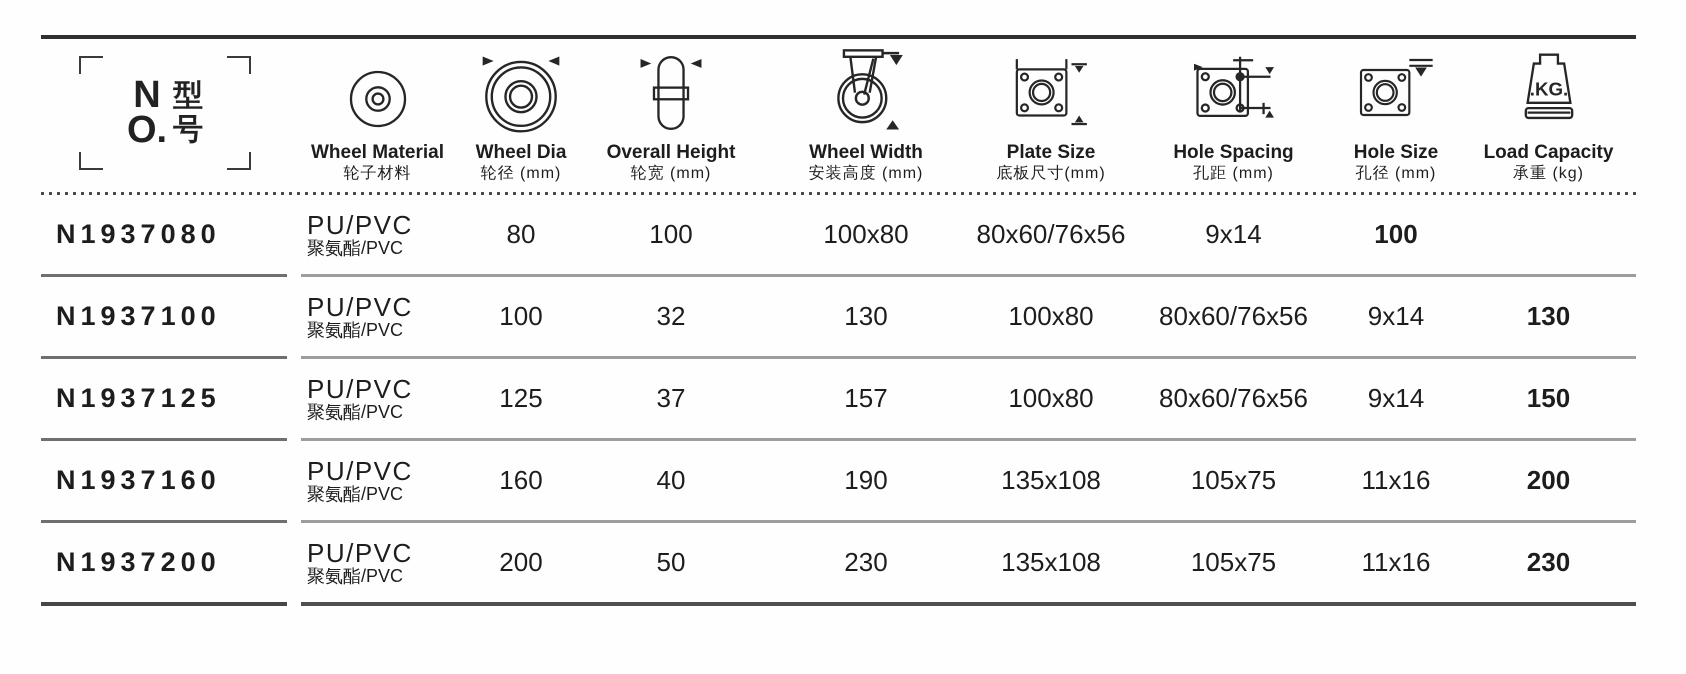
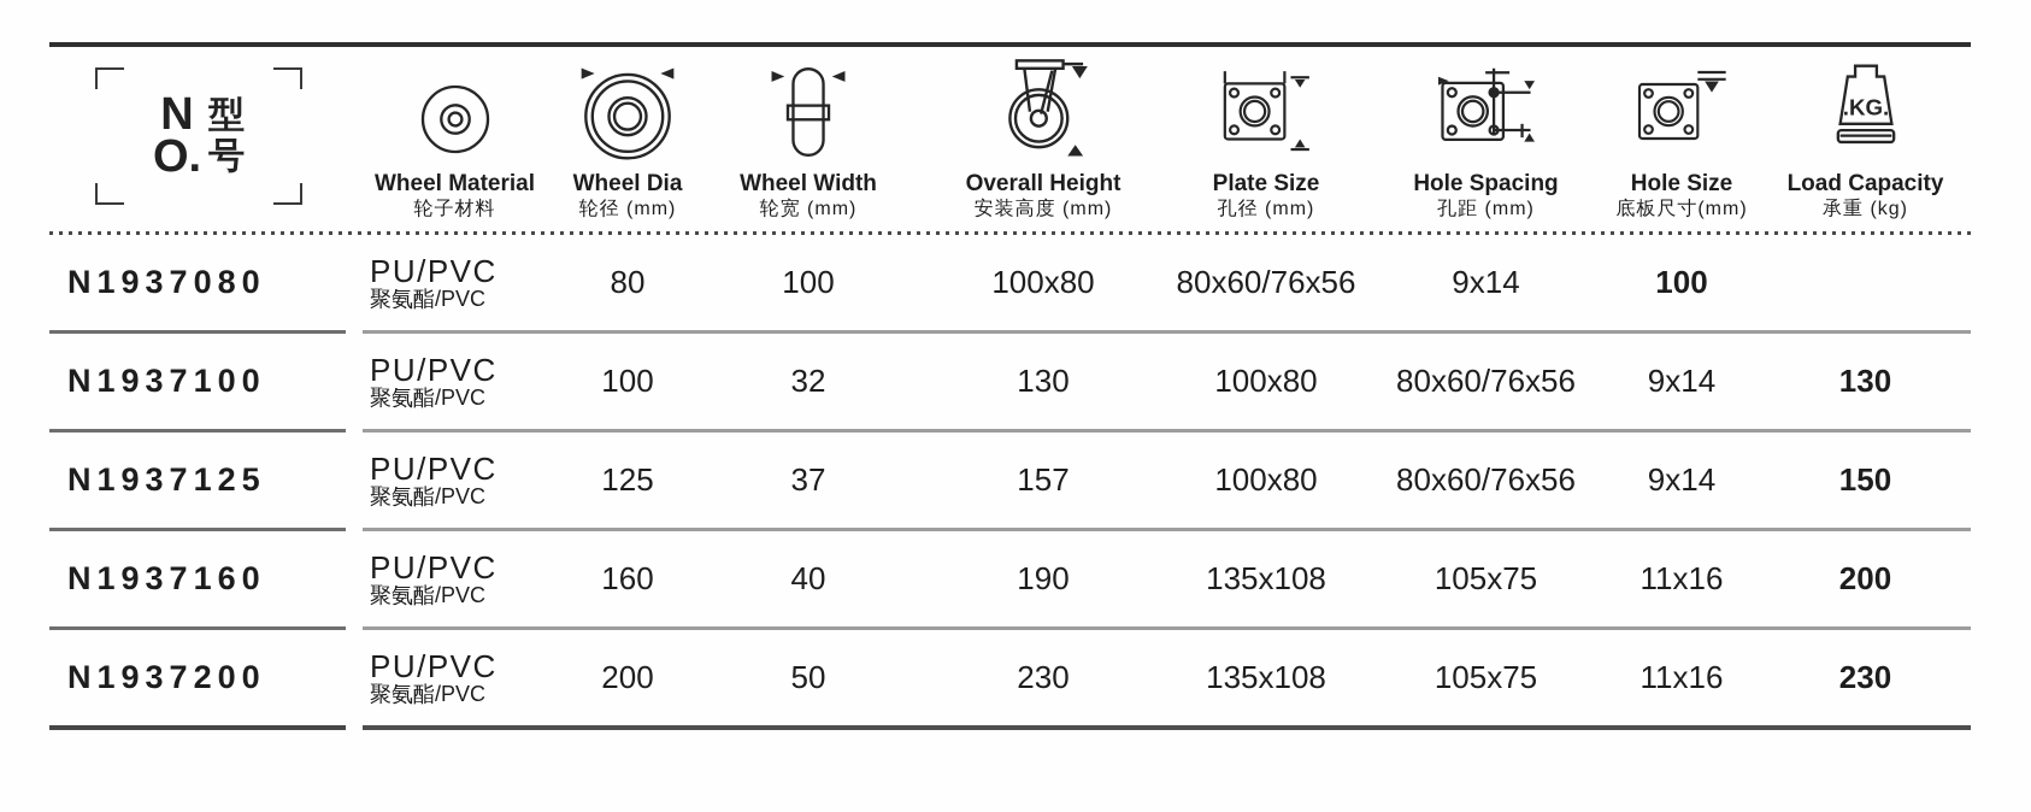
  N
  O.
  型
  号
  Wheel Material
  轮子材料
  Wheel Dia
  轮径 (mm)
- Overall Height
+ Wheel Width
  轮宽 (mm)
- Wheel Width
+ Overall Height
  安装高度 (mm)
  Plate Size
- 底板尺寸(mm)
+ 孔径 (mm)
  Hole Spacing
  孔距 (mm)
  Hole Size
- 孔径 (mm)
+ 底板尺寸(mm)
  .KG.
  Load Capacity
  承重 (kg)
  N1937080
  PU/PVC
  聚氨酯/PVC
  80
  100
  100x80
  80x60/76x56
  9x14
  100
  N1937100
  PU/PVC
  聚氨酯/PVC
  100
  32
  130
  100x80
  80x60/76x56
  9x14
  130
  N1937125
  PU/PVC
  聚氨酯/PVC
  125
  37
  157
  100x80
  80x60/76x56
  9x14
  150
  N1937160
  PU/PVC
  聚氨酯/PVC
  160
  40
  190
  135x108
  105x75
  11x16
  200
  N1937200
  PU/PVC
  聚氨酯/PVC
  200
  50
  230
  135x108
  105x75
  11x16
  230
